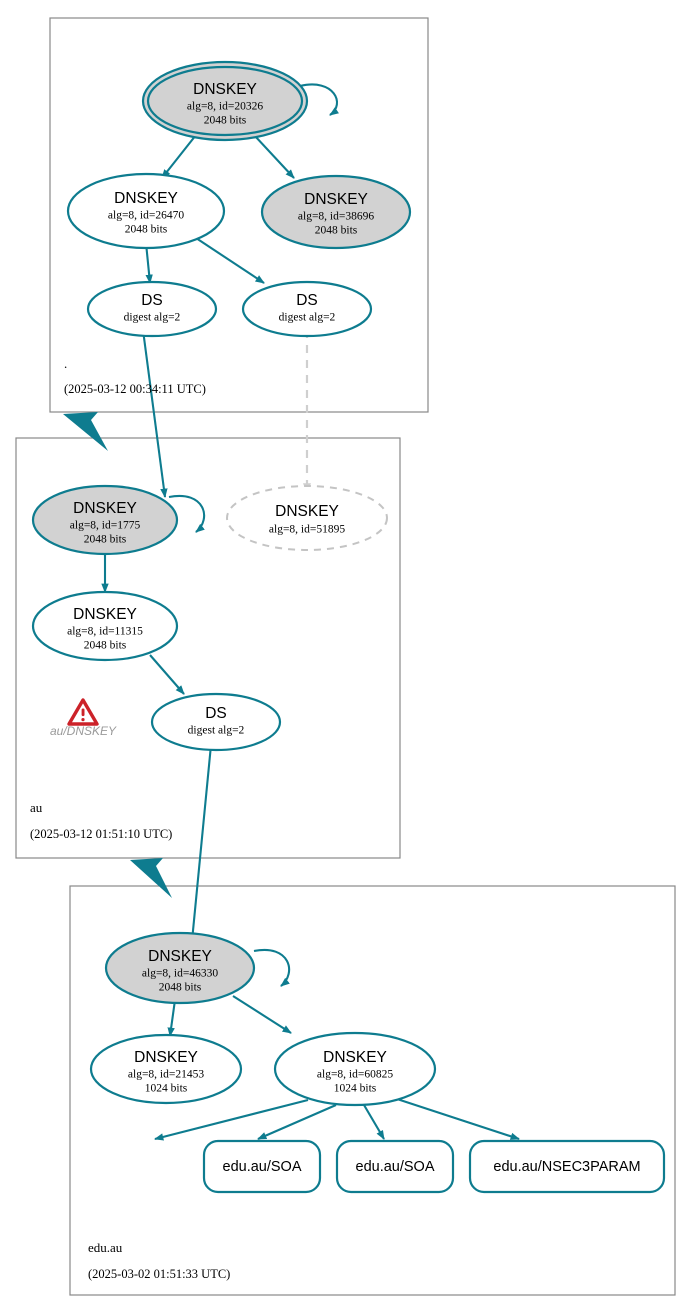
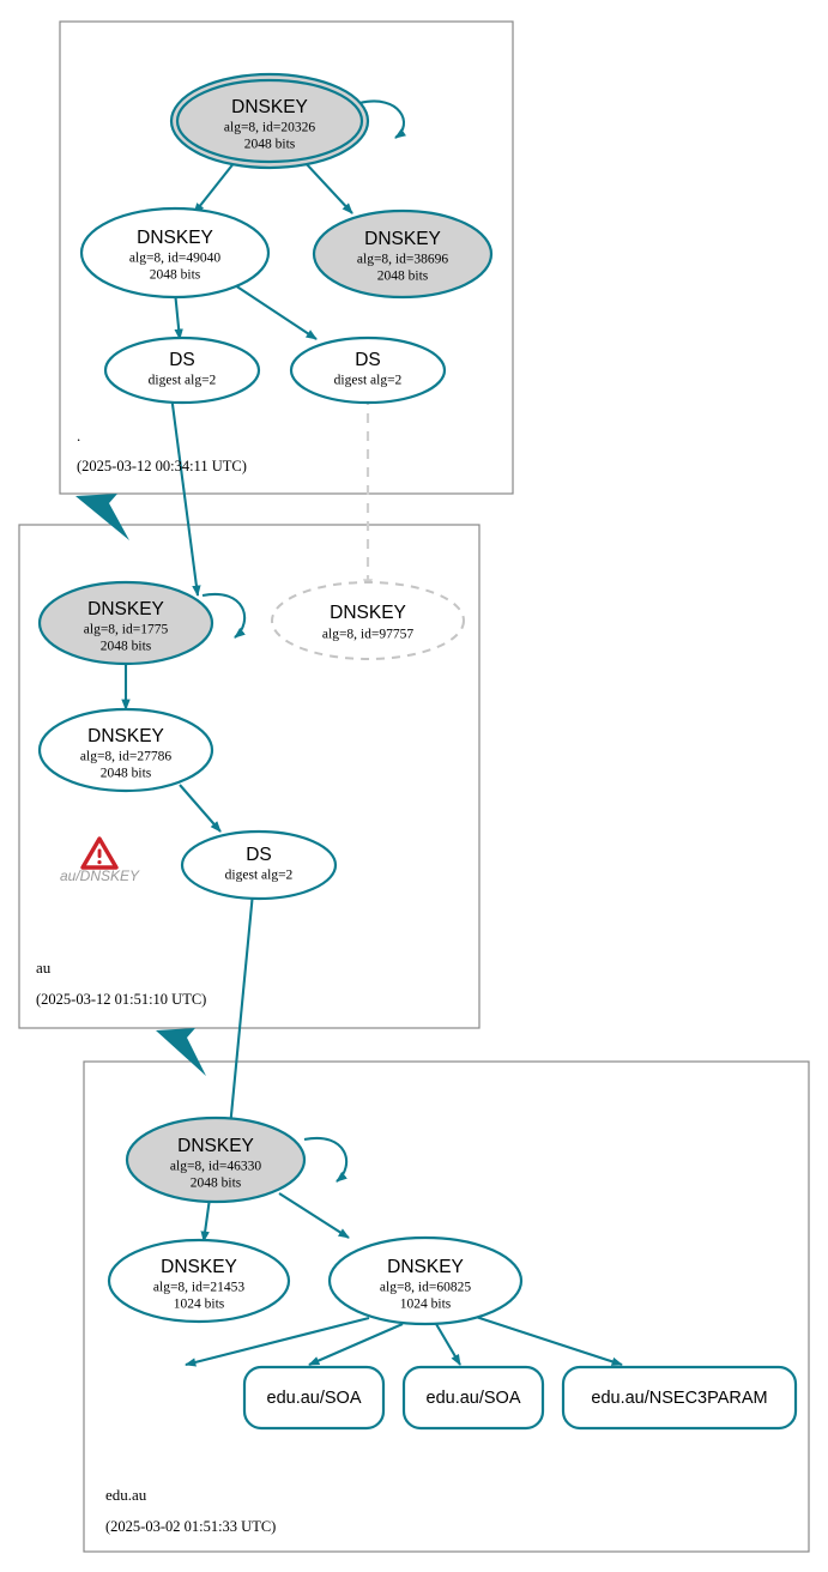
  DNSKEY
  alg=8, id=20326
  2048 bits
  DNSKEY
- alg=8, id=26470
+ alg=8, id=49040
  2048 bits
  DNSKEY
  alg=8, id=38696
  2048 bits
  DS
  digest alg=2
  DS
  digest alg=2
  .
  (2025-03-12 00:34:11 UTC)
  DNSKEY
  alg=8, id=1775
  2048 bits
  DNSKEY
- alg=8, id=51895
+ alg=8, id=97757
  DNSKEY
- alg=8, id=11315
+ alg=8, id=27786
  2048 bits
  DS
  digest alg=2
  au/DNSKEY
  au
  (2025-03-12 01:51:10 UTC)
  DNSKEY
  alg=8, id=46330
  2048 bits
  DNSKEY
  alg=8, id=21453
  1024 bits
  DNSKEY
  alg=8, id=60825
  1024 bits
  edu.au/SOA
  edu.au/SOA
  edu.au/NSEC3PARAM
  edu.au
  (2025-03-02 01:51:33 UTC)
